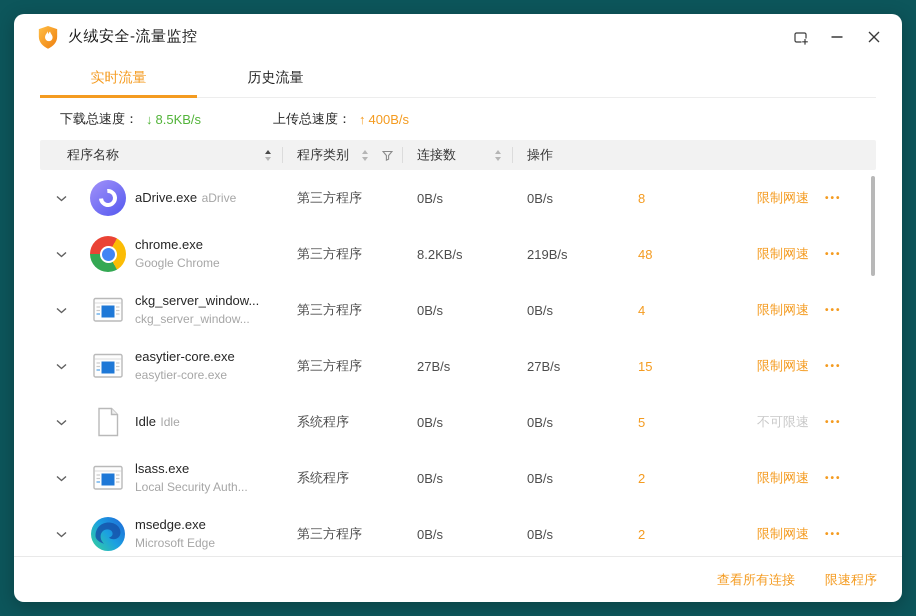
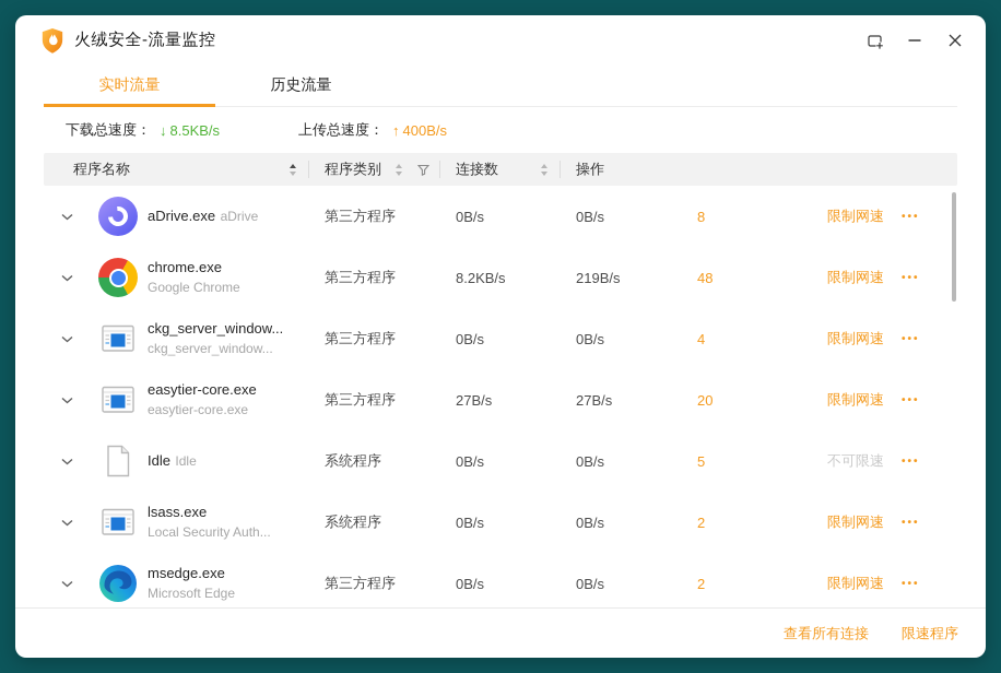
  火绒安全-流量监控
  实时流量
  历史流量
  下载总速度：
  ↓
  8.5KB/s
  上传总速度：
  ↑
  400B/s
  程序名称
  程序类别
  连接数
  操作
  aDrive.exe aDrive
  第三方程序
  0B/s
  0B/s
  8
  限制网速
  •••
  chrome.exe Google Chrome
  第三方程序
  8.2KB/s
  219B/s
  48
  限制网速
  •••
  ckg_server_window... ckg_server_window...
  第三方程序
  0B/s
  0B/s
  4
  限制网速
  •••
  easytier-core.exe easytier-core.exe
  第三方程序
  27B/s
  27B/s
- 15
+ 20
  限制网速
  •••
  Idle Idle
  系统程序
  0B/s
  0B/s
  5
  不可限速
  •••
  lsass.exe Local Security Auth...
  系统程序
  0B/s
  0B/s
  2
  限制网速
  •••
  msedge.exe Microsoft Edge
  第三方程序
  0B/s
  0B/s
  2
  限制网速
  •••
  查看所有连接
  限速程序
